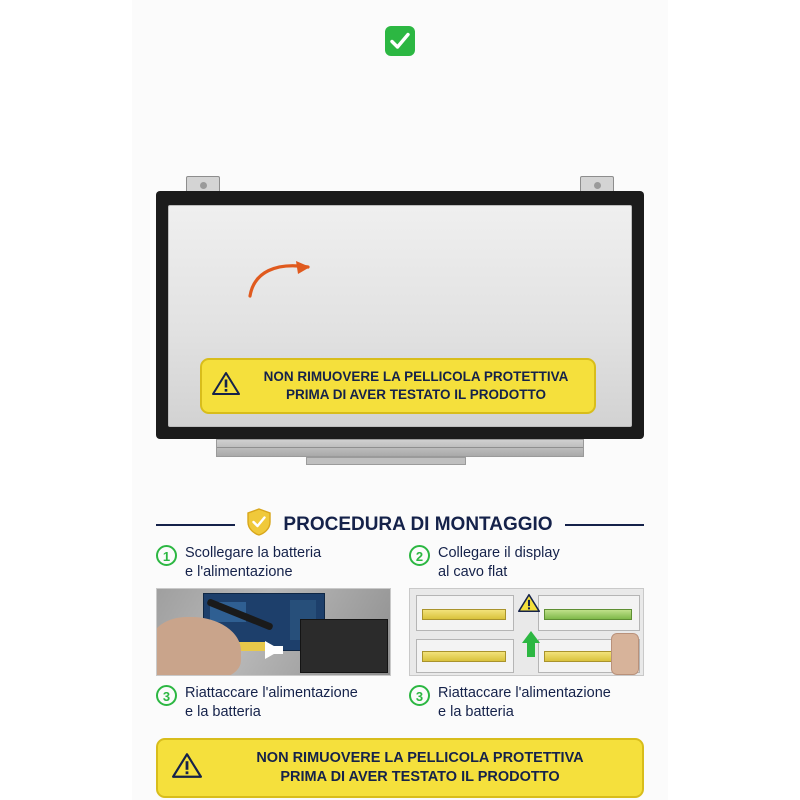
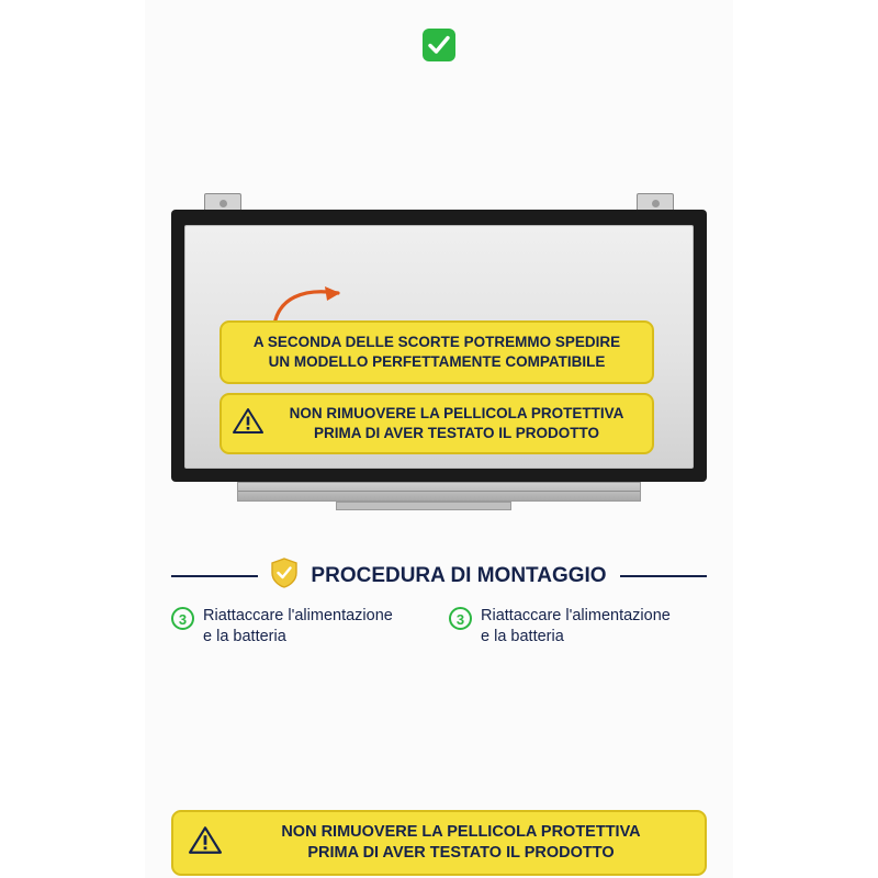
+ A SECONDA DELLE SCORTE POTREMMO SPEDIRE
+ UN MODELLO PERFETTAMENTE COMPATIBILE
  NON RIMUOVERE LA PELLICOLA PROTETTIVA
  PRIMA DI AVER TESTATO IL PRODOTTO
  PROCEDURA DI MONTAGGIO
- 1
- Scollegare la batteria
- e l'alimentazione
- 2
- Collegare il display
- al cavo flat
  3
  Riattaccare l'alimentazione
  e la batteria
  3
  Riattaccare l'alimentazione
  e la batteria
  NON RIMUOVERE LA PELLICOLA PROTETTIVA
  PRIMA DI AVER TESTATO IL PRODOTTO
